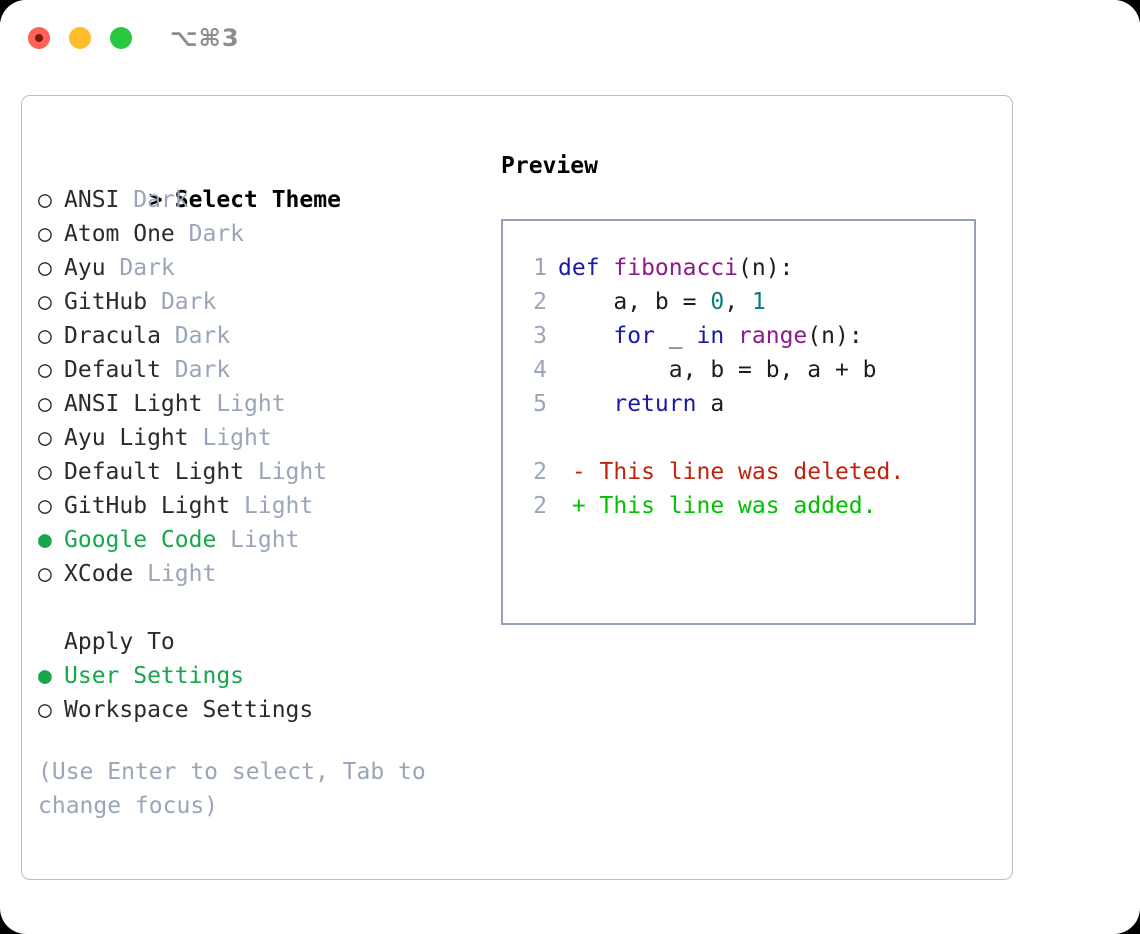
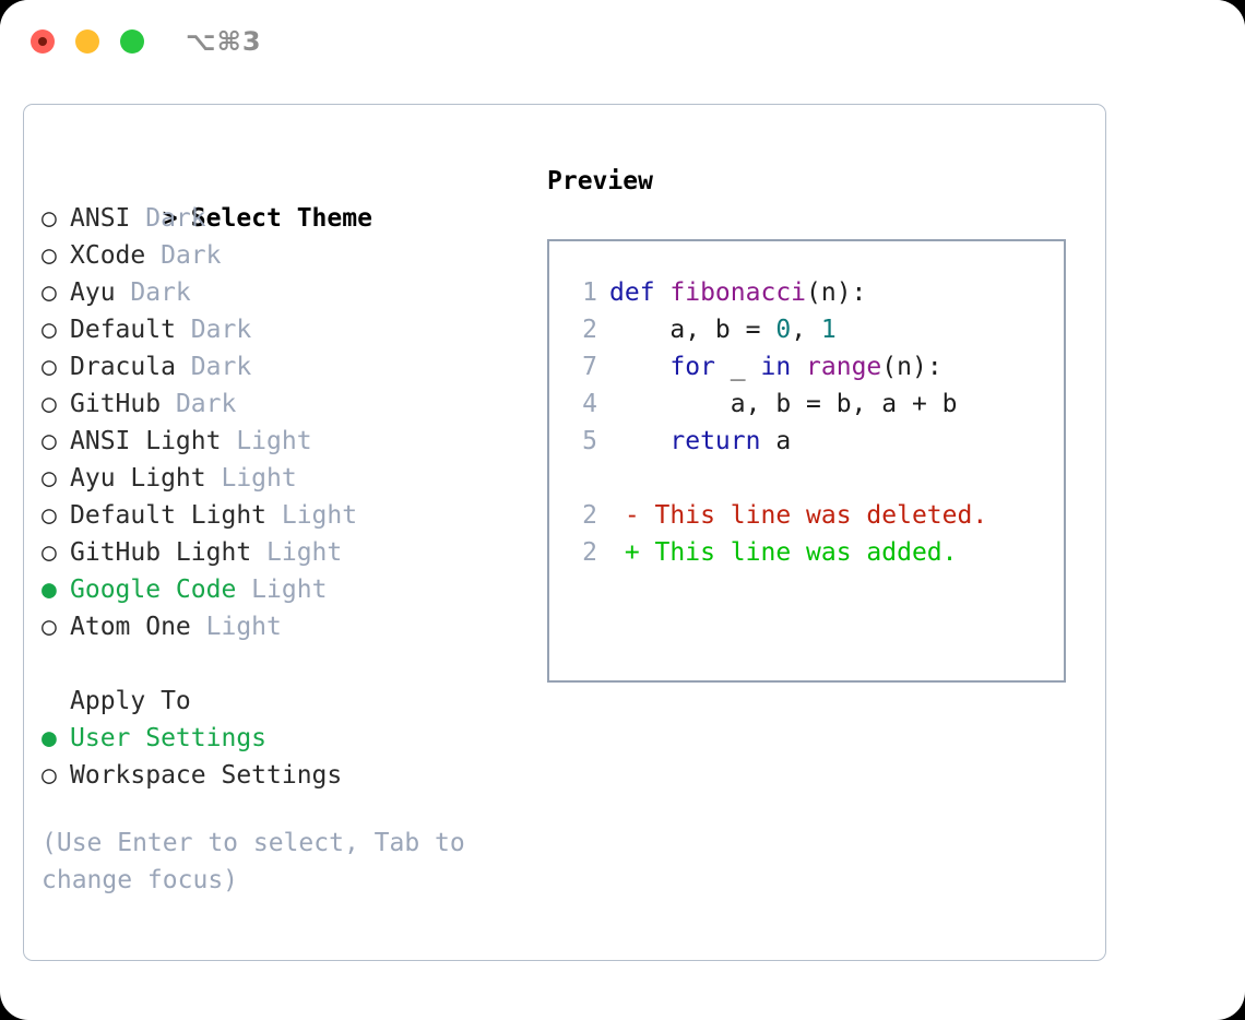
  ⌥⌘3
  > Select Theme
  ○ ANSI Dark
- ○ Atom One Dark
+ ○ XCode Dark
  ○ Ayu Dark
- ○ GitHub Dark
+ ○ Default Dark
  ○ Dracula Dark
- ○ Default Dark
+ ○ GitHub Dark
  ○ ANSI Light Light
  ○ Ayu Light Light
  ○ Default Light Light
  ○ GitHub Light Light
  ● Google Code Light
- ○ XCode Light
+ ○ Atom One Light
  Apply To
  ● User Settings
  ○ Workspace Settings
  (Use Enter to select, Tab to change focus)
  Preview
  1 def fibonacci(n):
  2 a, b = 0, 1
- 3 for _ in range(n):
+ 7 for _ in range(n):
  4 a, b = b, a + b
  5 return a
  2 - This line was deleted.
  2 + This line was added.
